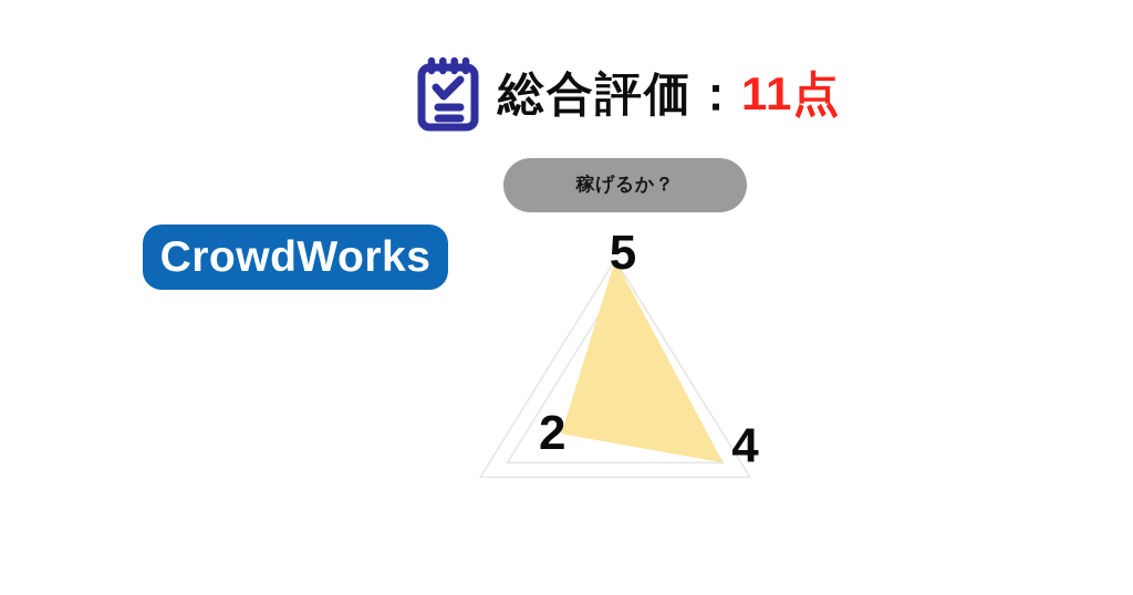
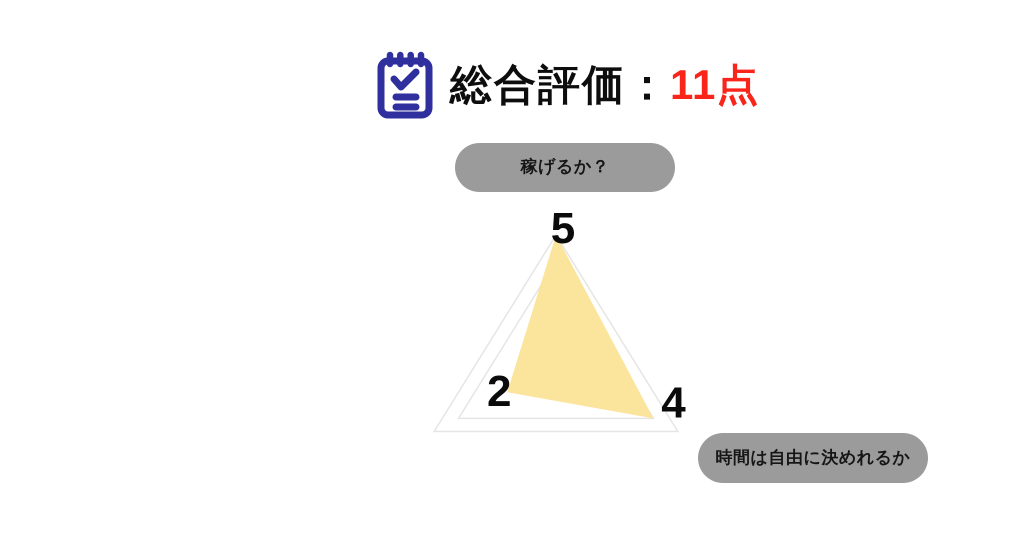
  総合評価：11点
- CrowdWorks
  5
  4
  2
  稼げるか？
+ 時間は自由に決めれるか
